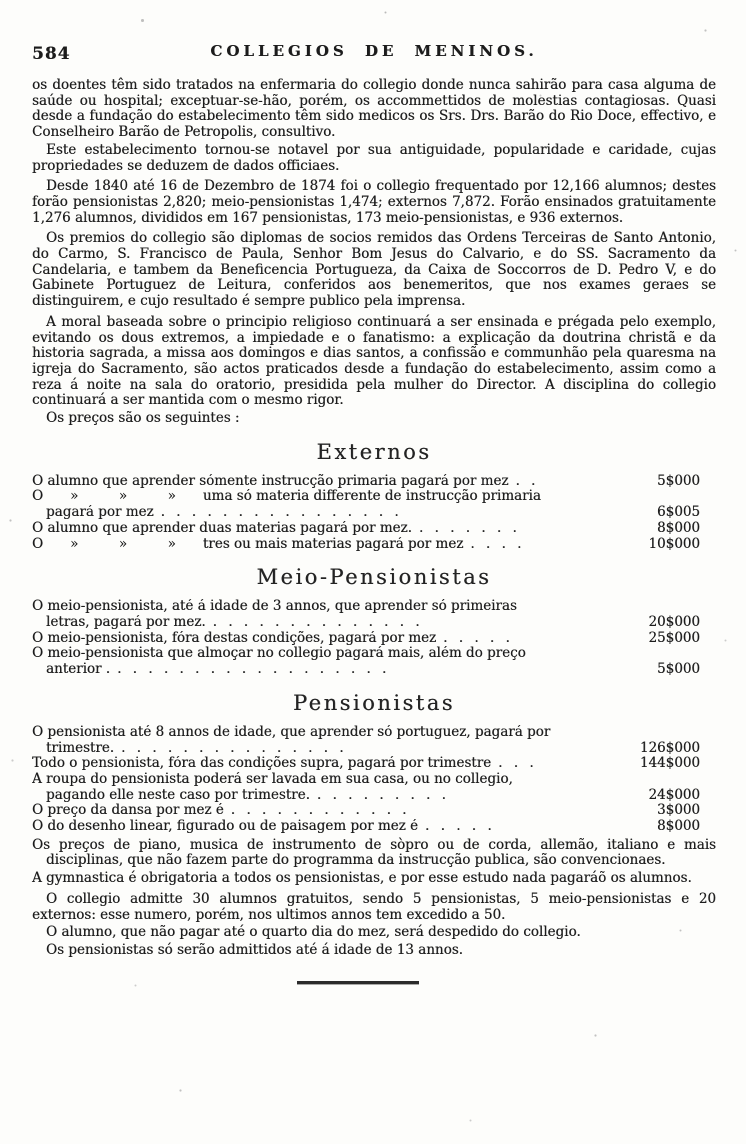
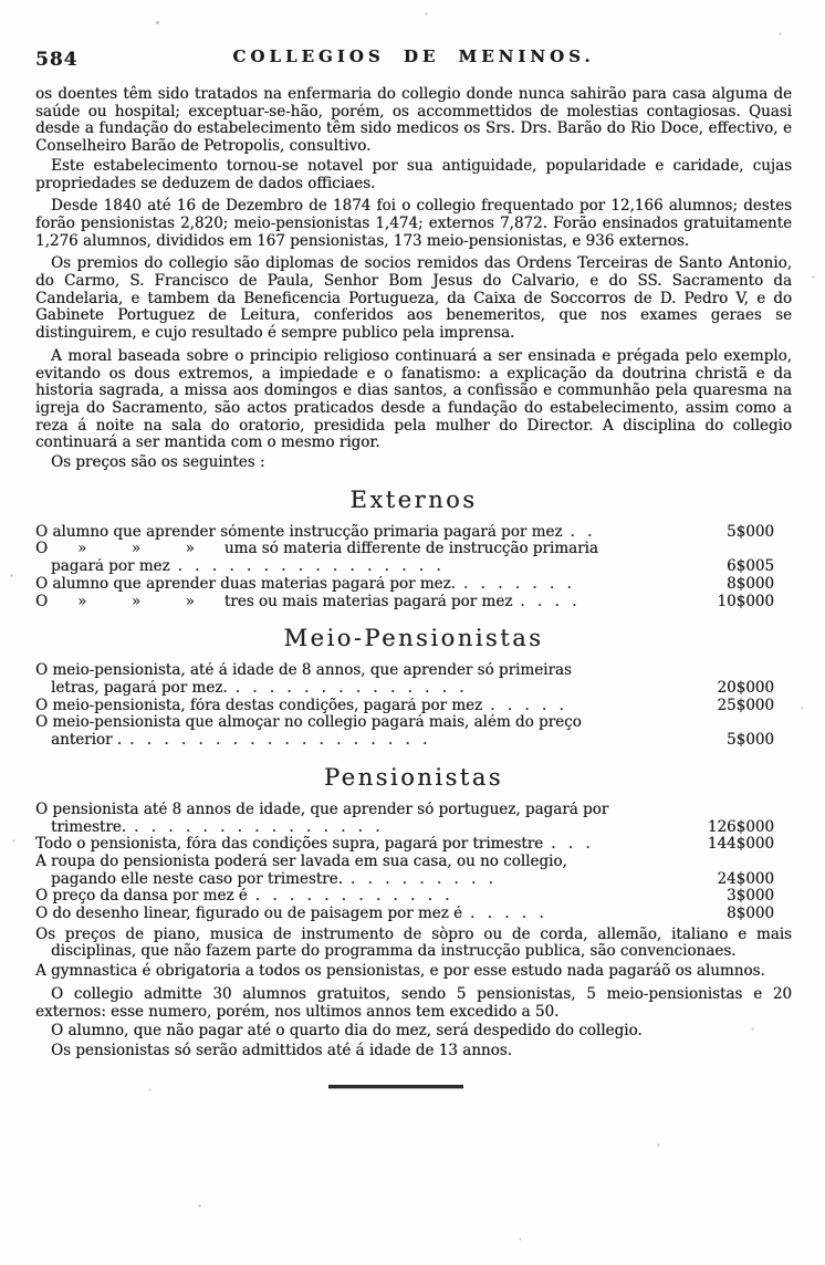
  584
  COLLEGIOS DE MENINOS.
  os doentes têm sido tratados na enfermaria do collegio donde nunca sahirão para casa alguma de saúde ou hospital; exceptuar-se-hão, porém, os accommettidos de molestias contagiosas. Quasi desde a fundação do estabelecimento têm sido medicos os Srs. Drs. Barão do Rio Doce, effectivo, e Conselheiro Barão de Petropolis, consultivo.
  Este estabelecimento tornou-se notavel por sua antiguidade, popularidade e caridade, cujas propriedades se deduzem de dados officiaes.
  Desde 1840 até 16 de Dezembro de 1874 foi o collegio frequentado por 12,166 alumnos; destes forão pensionistas 2,820; meio-pensionistas 1,474; externos 7,872. Forão ensinados gratuitamente 1,276 alumnos, divididos em 167 pensionistas, 173 meio-pensionistas, e 936 externos.
  Os premios do collegio são diplomas de socios remidos das Ordens Terceiras de Santo Antonio, do Carmo, S. Francisco de Paula, Senhor Bom Jesus do Calvario, e do SS. Sacramento da Candelaria, e tambem da Beneficencia Portugueza, da Caixa de Soccorros de D. Pedro V, e do Gabinete Portuguez de Leitura, conferidos aos benemeritos, que nos exames geraes se distinguirem, e cujo resultado é sempre publico pela imprensa.
  A moral baseada sobre o principio religioso continuará a ser ensinada e prégada pelo exemplo, evitando os dous extremos, a impiedade e o fanatismo: a explicação da doutrina christã e da historia sagrada, a missa aos domingos e dias santos, a confissão e communhão pela quaresma na igreja do Sacramento, são actos praticados desde a fundação do estabelecimento, assim como a reza á noite na sala do oratorio, presidida pela mulher do Director. A disciplina do collegio continuará a ser mantida com o mesmo rigor.
  Os preços são os seguintes :
  Externos
  O alumno que aprender sómente instrucção primaria pagará por mez
  . .
  5$000
  O » » » uma só materia differente de instrucção primaria
  pagará por mez
  . . . . . . . . . . . . . . . .
  6$005
  O alumno que aprender duas materias pagará por mez.
  . . . . . . .
  8$000
  O » » » tres ou mais materias pagará por mez
  . . . .
  10$000
  Meio-Pensionistas
- O meio-pensionista, até á idade de 3 annos, que aprender só primeiras
+ O meio-pensionista, até á idade de 8 annos, que aprender só primeiras
  letras, pagará por mez.
  . . . . . . . . . . . . . .
  20$000
  O meio-pensionista, fóra destas condições, pagará por mez
  . . . . .
  25$000
  O meio-pensionista que almoçar no collegio pagará mais, além do preço
  anterior .
  . . . . . . . . . . . . . . . . . .
  5$000
  Pensionistas
  O pensionista até 8 annos de idade, que aprender só portuguez, pagará por
  trimestre.
  . . . . . . . . . . . . . . .
  126$000
  Todo o pensionista, fóra das condições supra, pagará por trimestre
  . . .
  144$000
  A roupa do pensionista poderá ser lavada em sua casa, ou no collegio,
  pagando elle neste caso por trimestre.
  . . . . . . . . .
  24$000
  O preço da dansa por mez é
  . . . . . . . . . . . .
  3$000
  O do desenho linear, figurado ou de paisagem por mez é
  . . . . .
  8$000
  Os preços de piano, musica de instrumento de sòpro ou de corda, allemão, italiano e mais disciplinas, que não fazem parte do programma da instrucção publica, são convencionaes.
  A gymnastica é obrigatoria a todos os pensionistas, e por esse estudo nada pagaráõ os alumnos.
  O collegio admitte 30 alumnos gratuitos, sendo 5 pensionistas, 5 meio-pensionistas e 20 externos: esse numero, porém, nos ultimos annos tem excedido a 50.
  O alumno, que não pagar até o quarto dia do mez, será despedido do collegio.
  Os pensionistas só serão admittidos até á idade de 13 annos.
